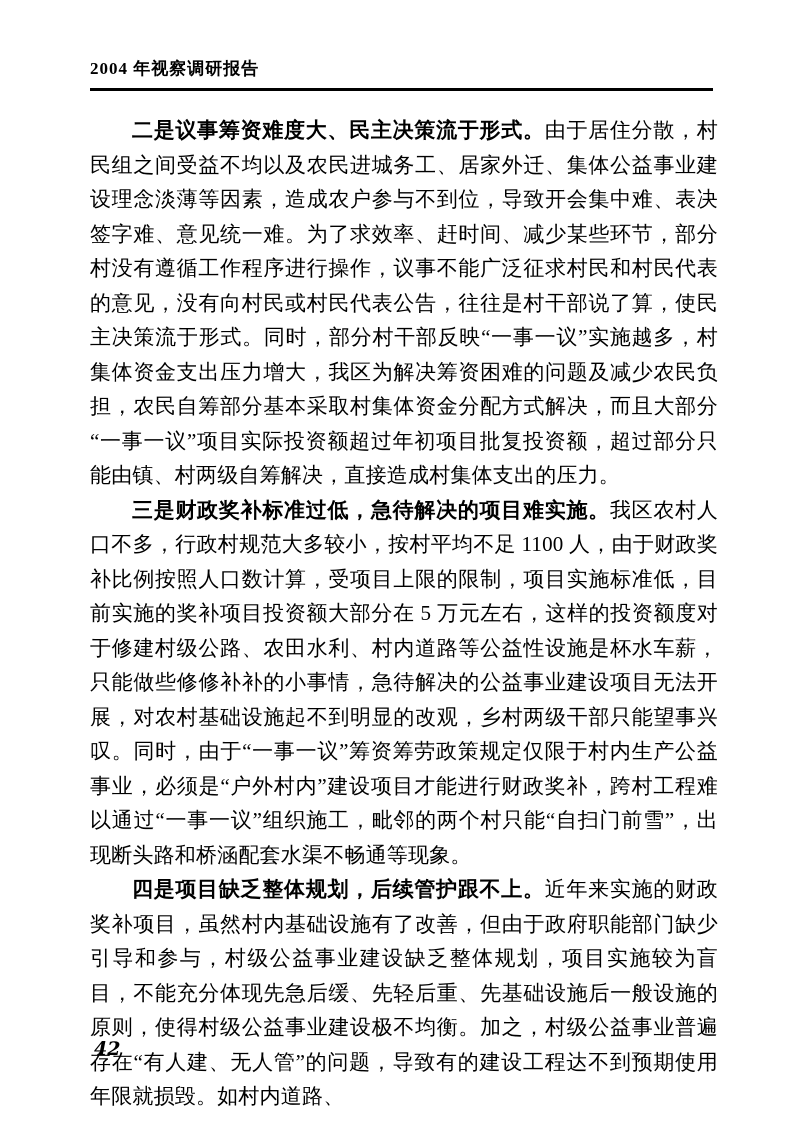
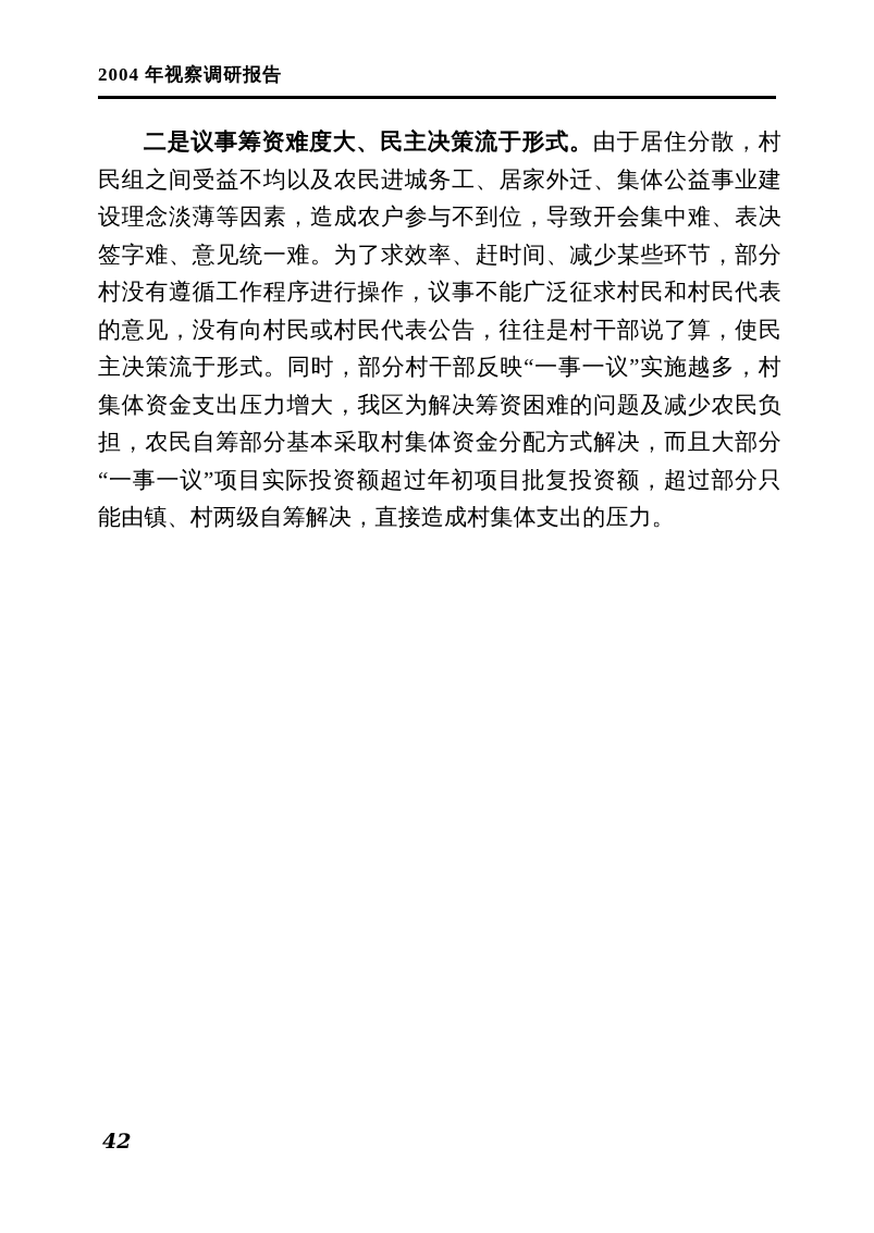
  2004 年视察调研报告
  二是议事筹资难度大、民主决策流于形式。由于居住分散，村民组之间受益不均以及农民进城务工、居家外迁、集体公益事业建设理念淡薄等因素，造成农户参与不到位，导致开会集中难、表决签字难、意见统一难。为了求效率、赶时间、减少某些环节，部分村没有遵循工作程序进行操作，议事不能广泛征求村民和村民代表的意见，没有向村民或村民代表公告，往往是村干部说了算，使民主决策流于形式。同时，部分村干部反映“一事一议”实施越多，村集体资金支出压力增大，我区为解决筹资困难的问题及减少农民负担，农民自筹部分基本采取村集体资金分配方式解决，而且大部分“一事一议”项目实际投资额超过年初项目批复投资额，超过部分只能由镇、村两级自筹解决，直接造成村集体支出的压力。
- 三是财政奖补标准过低，急待解决的项目难实施。我区农村人口不多，行政村规范大多较小，按村平均不足 1100 人，由于财政奖补比例按照人口数计算，受项目上限的限制，项目实施标准低，目前实施的奖补项目投资额大部分在 5 万元左右，这样的投资额度对于修建村级公路、农田水利、村内道路等公益性设施是杯水车薪，只能做些修修补补的小事情，急待解决的公益事业建设项目无法开展，对农村基础设施起不到明显的改观，乡村两级干部只能望事兴叹。同时，由于“一事一议”筹资筹劳政策规定仅限于村内生产公益事业，必须是“户外村内”建设项目才能进行财政奖补，跨村工程难以通过“一事一议”组织施工，毗邻的两个村只能“自扫门前雪”，出现断头路和桥涵配套水渠不畅通等现象。
- 四是项目缺乏整体规划，后续管护跟不上。近年来实施的财政奖补项目，虽然村内基础设施有了改善，但由于政府职能部门缺少引导和参与，村级公益事业建设缺乏整体规划，项目实施较为盲目，不能充分体现先急后缓、先轻后重、先基础设施后一般设施的原则，使得村级公益事业建设极不均衡。加之，村级公益事业普遍存在“有人建、无人管”的问题，导致有的建设工程达不到预期使用年限就损毁。如村内道路、
  42
